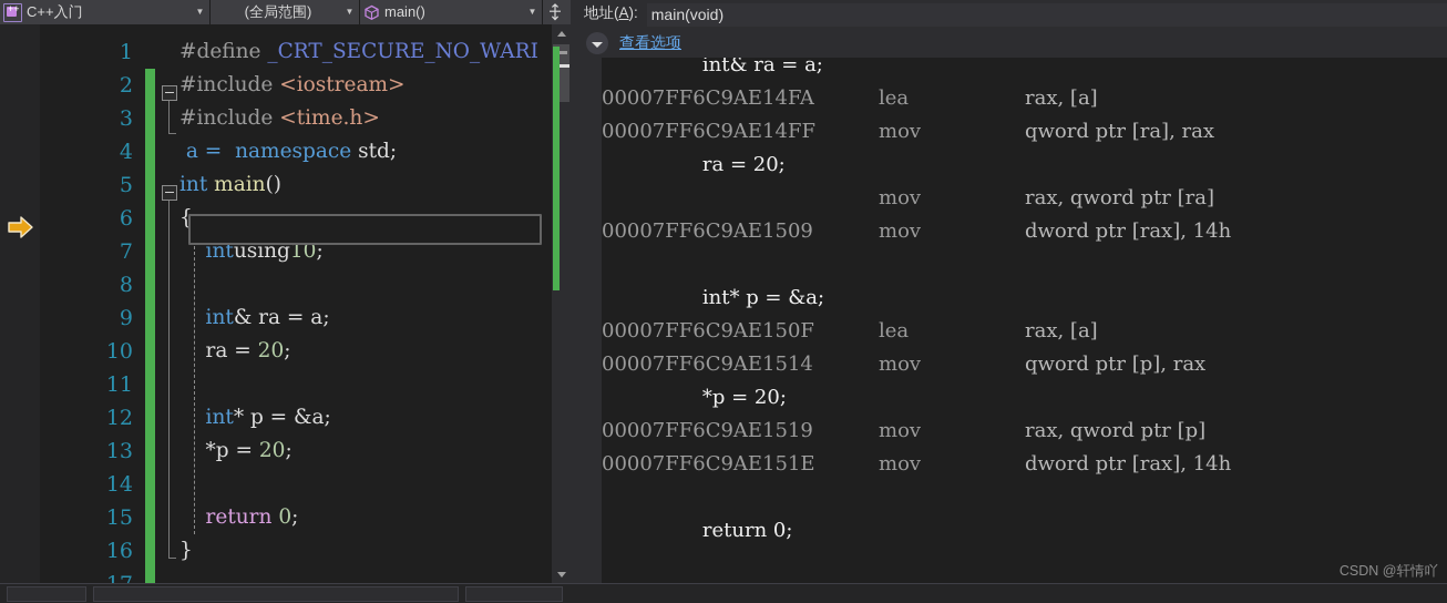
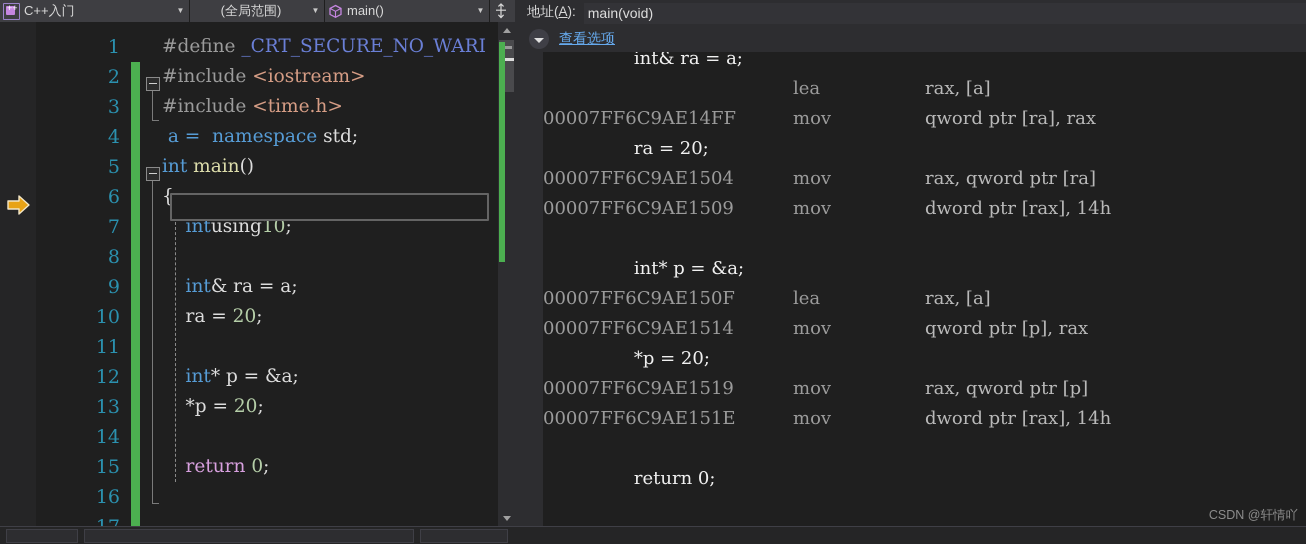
  C++入门
  ▼
  (全局范围)
  ▼
  main()
  ▼
  1
  2
  3
  4
  5
  6
  7
  8
  9
  10
  11
  12
  13
  14
  15
  16
  #define _CRT_SECURE_NO_WARI
  #include <iostream>
  #include <time.h>
  a = namespace std;
  int main()
  {
  intusing10;
  int& ra = a;
  ra = 20;
  int* p = &a;
  *p = 20;
  return 0;
- }
  地址(A):
  main(void)
  查看选项
  int& ra = a;
- 00007FF6C9AE14FA
  lea
  rax, [a]
  00007FF6C9AE14FF
  mov
  qword ptr [ra], rax
  ra = 20;
+ 00007FF6C9AE1504
  mov
  rax, qword ptr [ra]
  00007FF6C9AE1509
  mov
  dword ptr [rax], 14h
  int* p = &a;
  00007FF6C9AE150F
  lea
  rax, [a]
  00007FF6C9AE1514
  mov
  qword ptr [p], rax
  *p = 20;
  00007FF6C9AE1519
  mov
  rax, qword ptr [p]
  00007FF6C9AE151E
  mov
  dword ptr [rax], 14h
  return 0;
  CSDN @轩情吖
